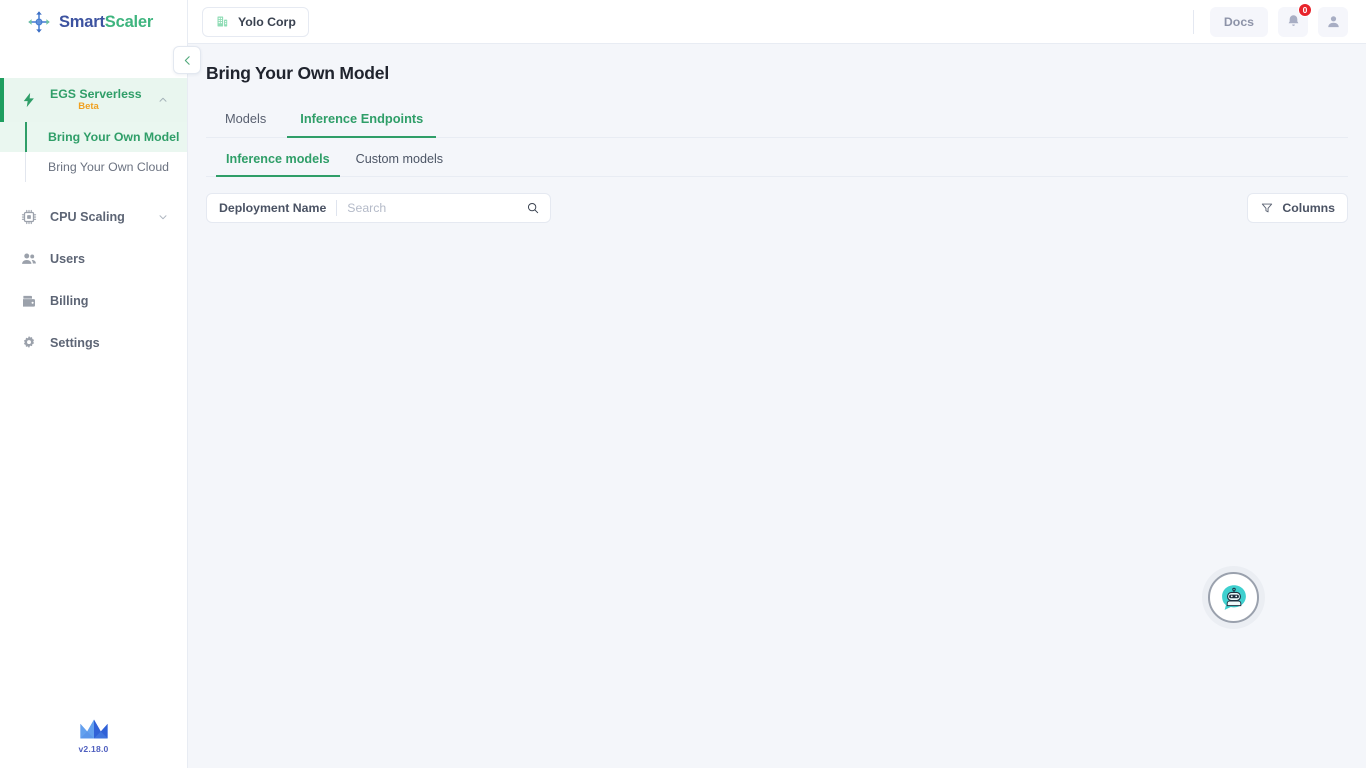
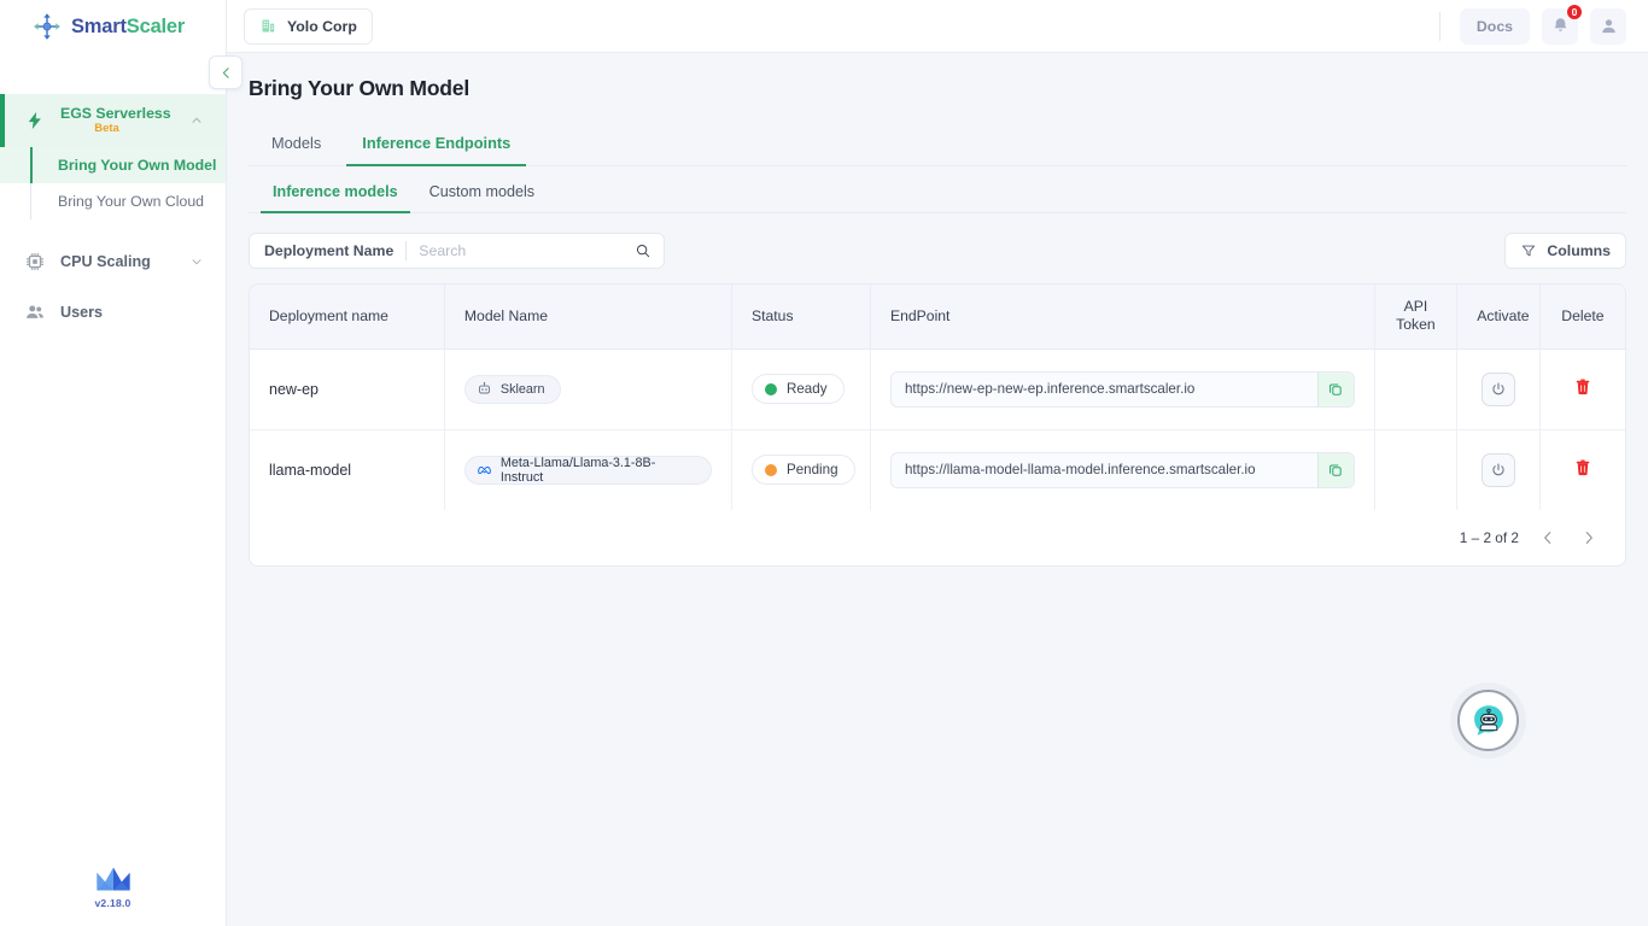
  SmartScaler
  EGS Serverless
  Beta
  Bring Your Own Model
  Bring Your Own Cloud
  CPU Scaling
  Users
- Billing
- Settings
  v2.18.0
  Yolo Corp
  Docs
  0
  Bring Your Own Model
  Models
  Inference Endpoints
  Inference models
  Custom models
  Deployment Name
  Search
  Columns
+ Deployment name	Model Name	Status	EndPoint	API Token	Activate	Delete
+ new-ep	Sklearn	Ready	https://new-ep-new-ep.inference.smartscaler.io
+ llama-model	Meta-Llama/Llama-3.1-8B-Instruct	Pending	https://llama-model-llama-model.inference.smartscaler.io
+ 1 – 2 of 2
